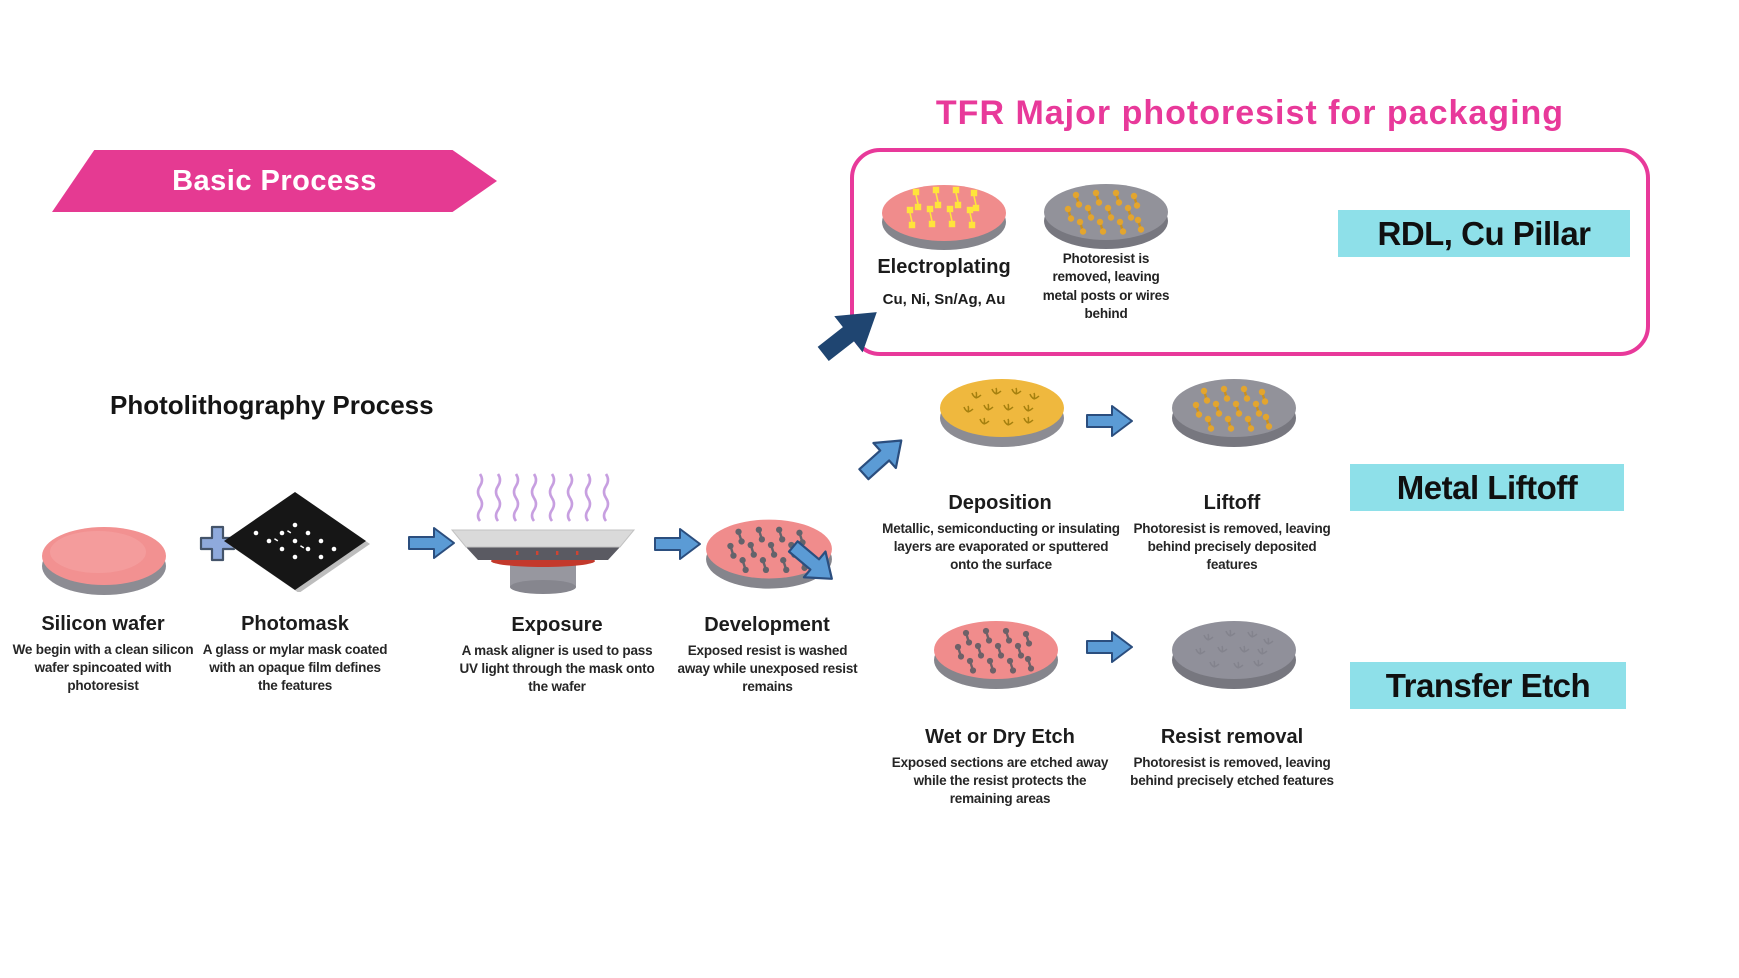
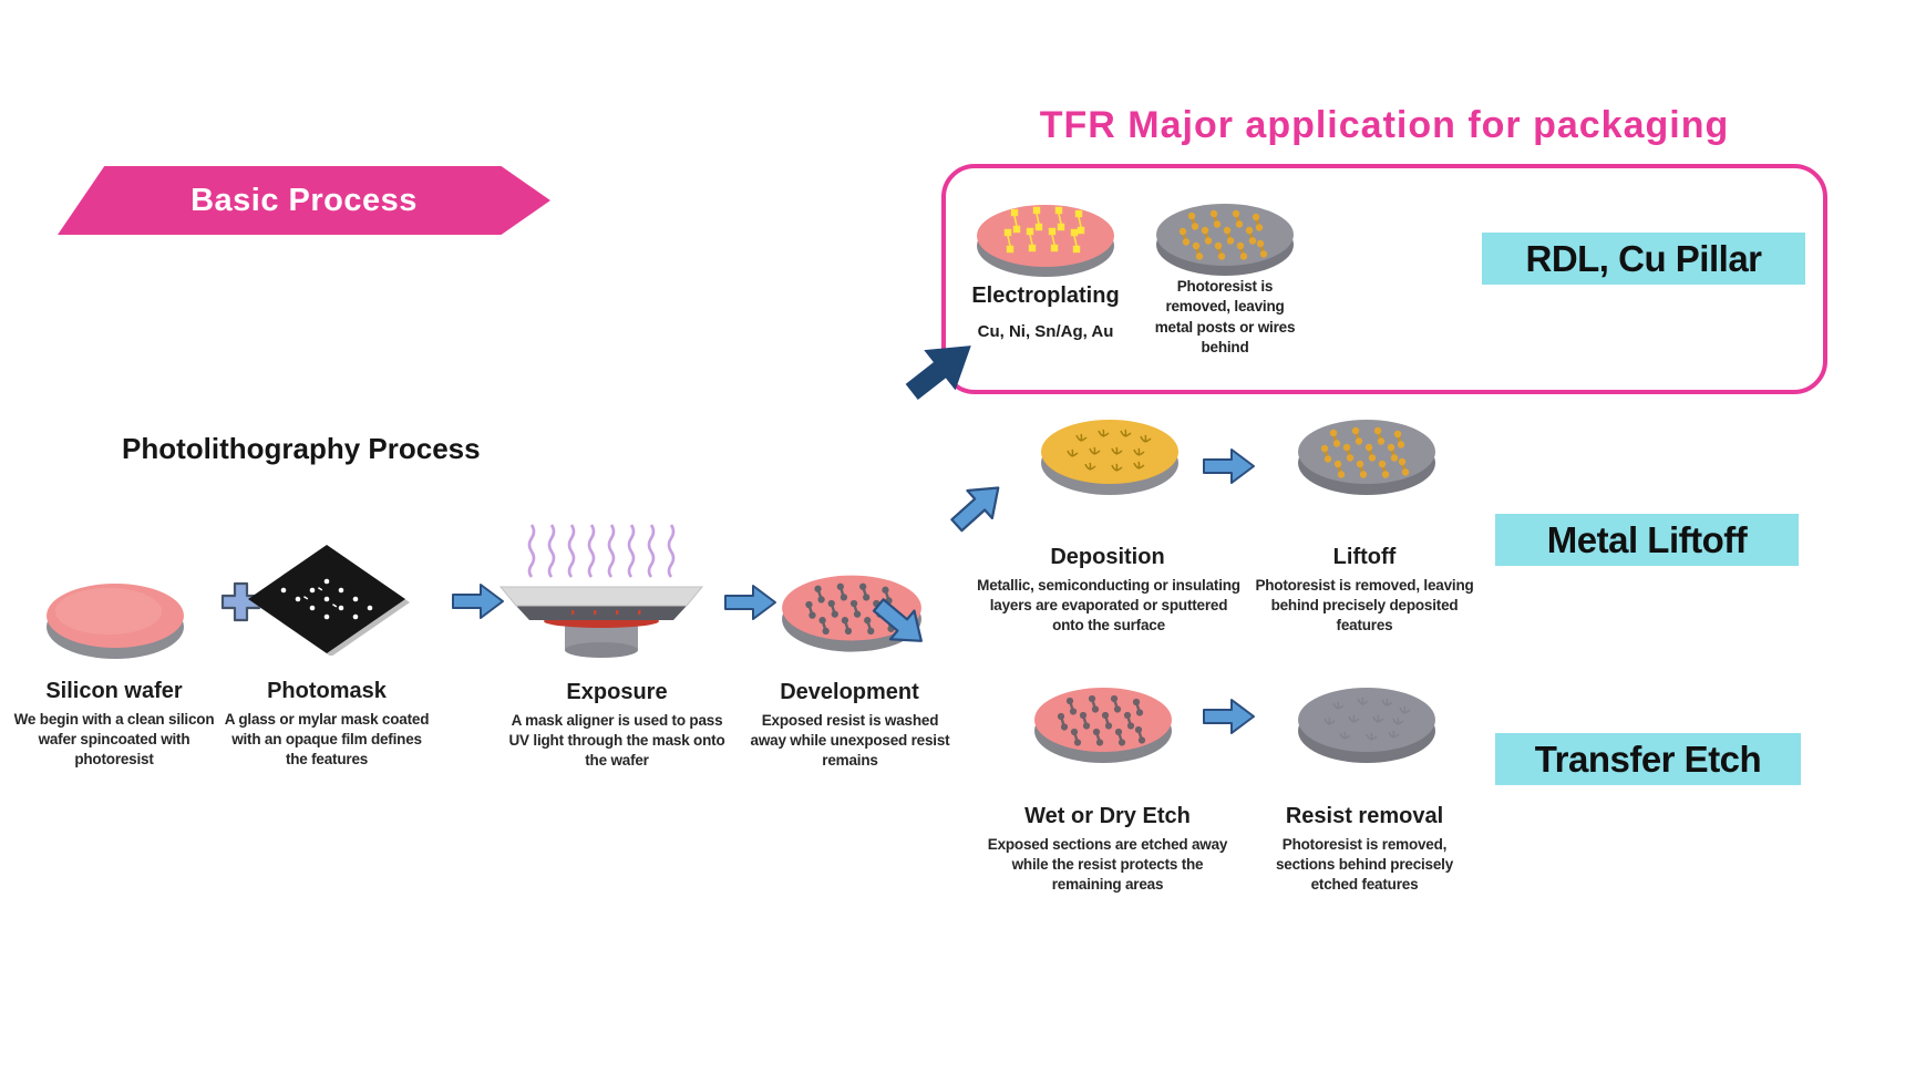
- TFR Major photoresist for packaging
+ TFR Major application for packaging
  Electroplating
  Cu, Ni, Sn/Ag, Au
  Photoresist is removed, leaving metal posts or wires behind
  RDL, Cu Pillar
  Basic Process
  Photolithography Process
  Silicon wafer
  We begin with a clean silicon wafer spincoated with photoresist
  Photomask
  A glass or mylar mask coated with an opaque film defines the features
  Exposure
  A mask aligner is used to pass UV light through the mask onto the wafer
  Development
  Exposed resist is washed away while unexposed resist remains
  Deposition
  Metallic, semiconducting or insulating layers are evaporated or sputtered onto the surface
  Liftoff
  Photoresist is removed, leaving behind precisely deposited features
  Metal Liftoff
  Wet or Dry Etch
  Exposed sections are etched away while the resist protects the remaining areas
  Resist removal
- Photoresist is removed, leaving behind precisely etched features
+ Photoresist is removed, sections behind precisely etched features
  Transfer Etch
